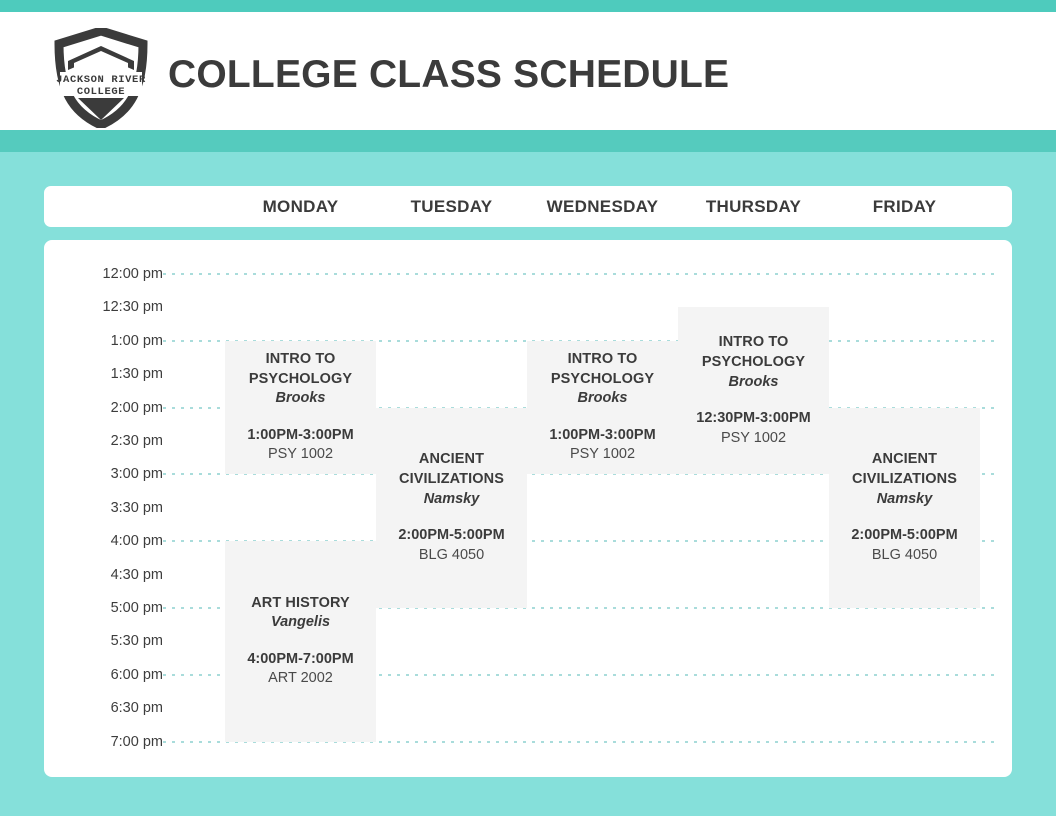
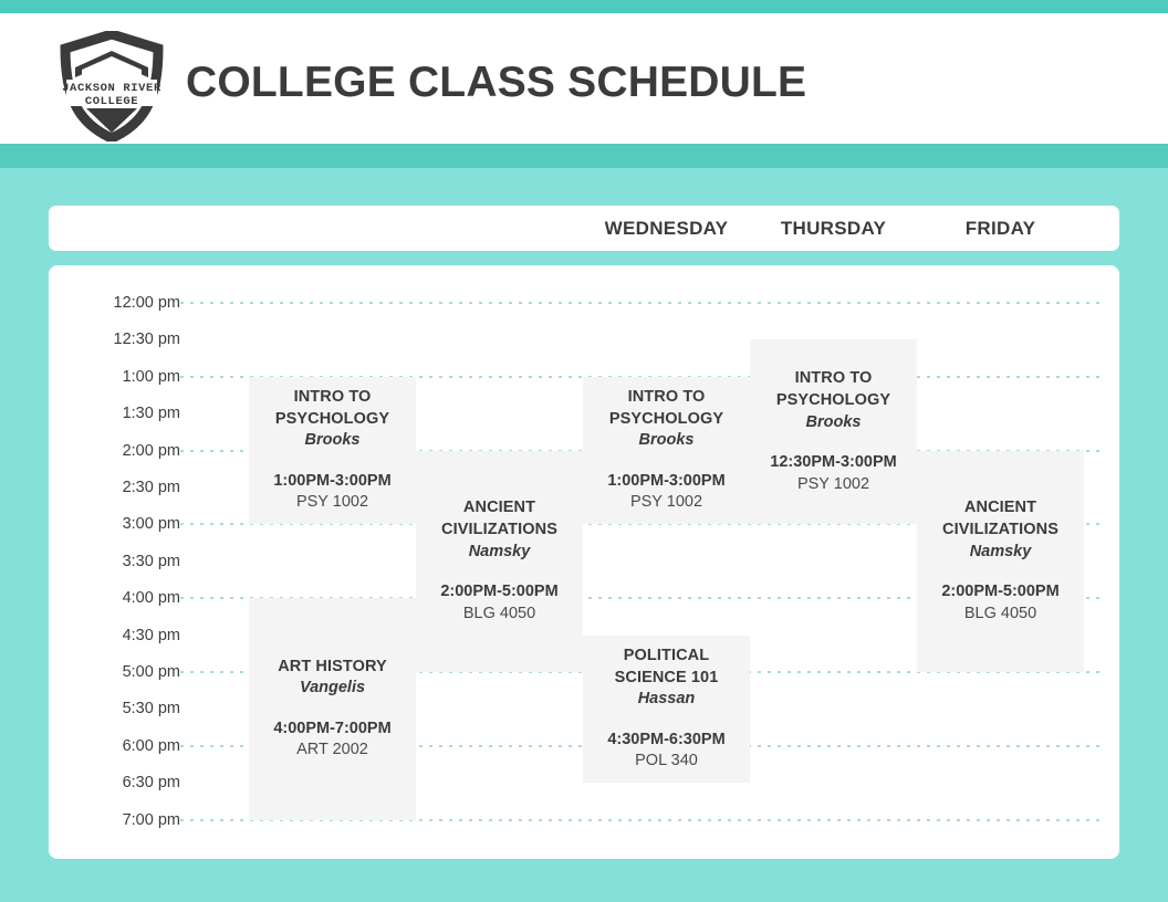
  JACKSON RIVER
  COLLEGE
  COLLEGE CLASS SCHEDULE
- MONDAY
- TUESDAY
  WEDNESDAY
  THURSDAY
  FRIDAY
  12:00 pm
  12:30 pm
  1:00 pm
  1:30 pm
  2:00 pm
  2:30 pm
  3:00 pm
  3:30 pm
  4:00 pm
  4:30 pm
  5:00 pm
  5:30 pm
  6:00 pm
  6:30 pm
  7:00 pm
  INTRO TO PSYCHOLOGY
  Brooks
  1:00PM-3:00PM
  PSY 1002
  ART HISTORY
  Vangelis
  4:00PM-7:00PM
  ART 2002
  ANCIENT CIVILIZATIONS
  Namsky
  2:00PM-5:00PM
  BLG 4050
  INTRO TO PSYCHOLOGY
  Brooks
  1:00PM-3:00PM
  PSY 1002
+ POLITICAL SCIENCE 101
+ Hassan
+ 4:30PM-6:30PM
+ POL 340
  INTRO TO PSYCHOLOGY
  Brooks
  12:30PM-3:00PM
  PSY 1002
  ANCIENT CIVILIZATIONS
  Namsky
  2:00PM-5:00PM
  BLG 4050
